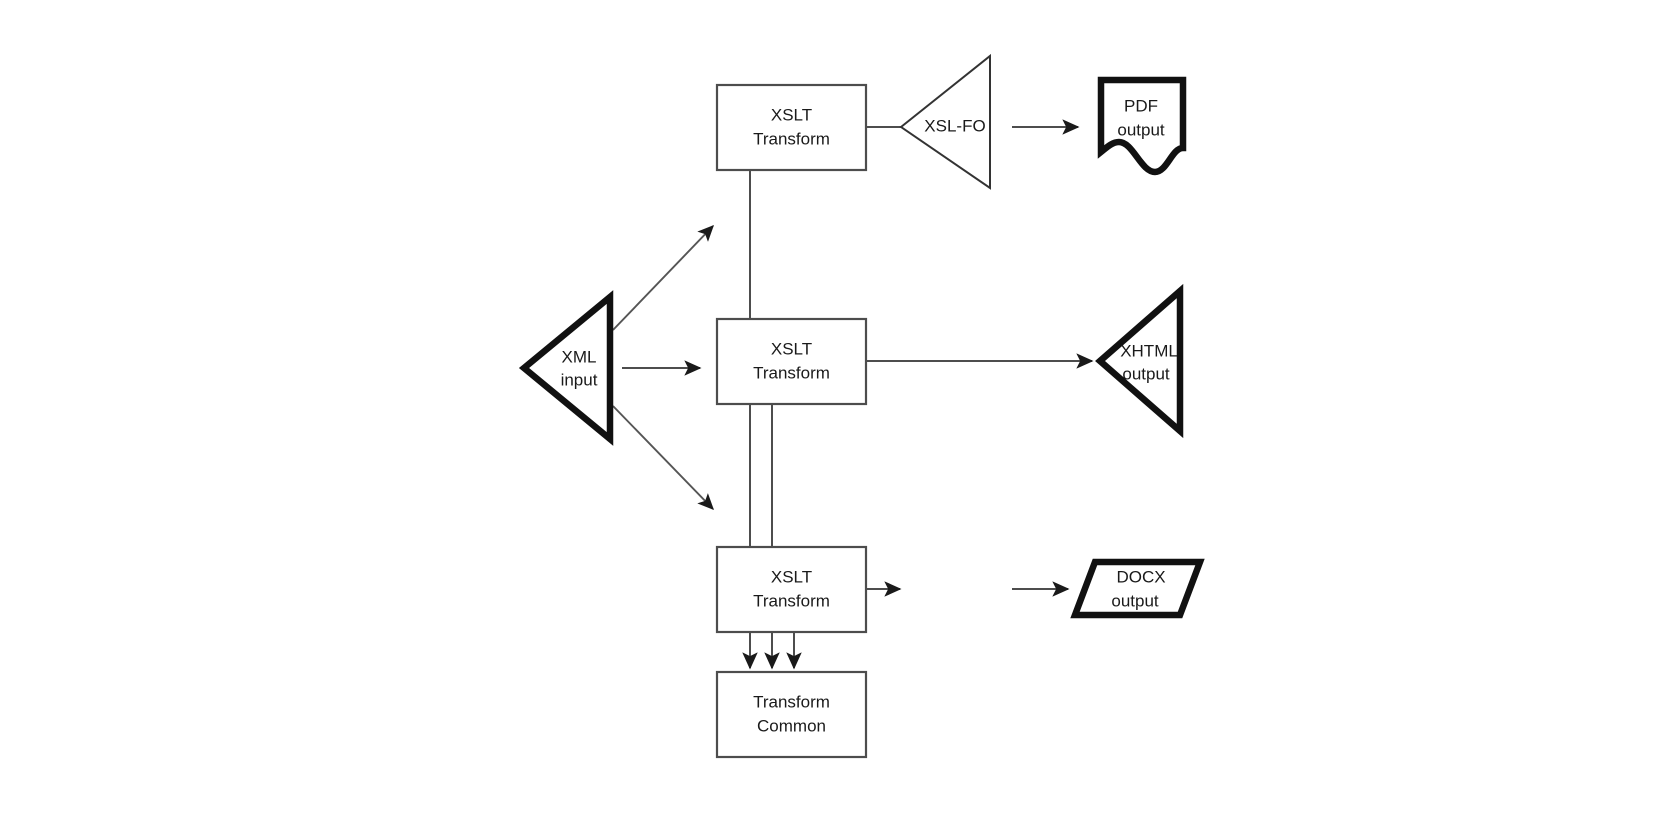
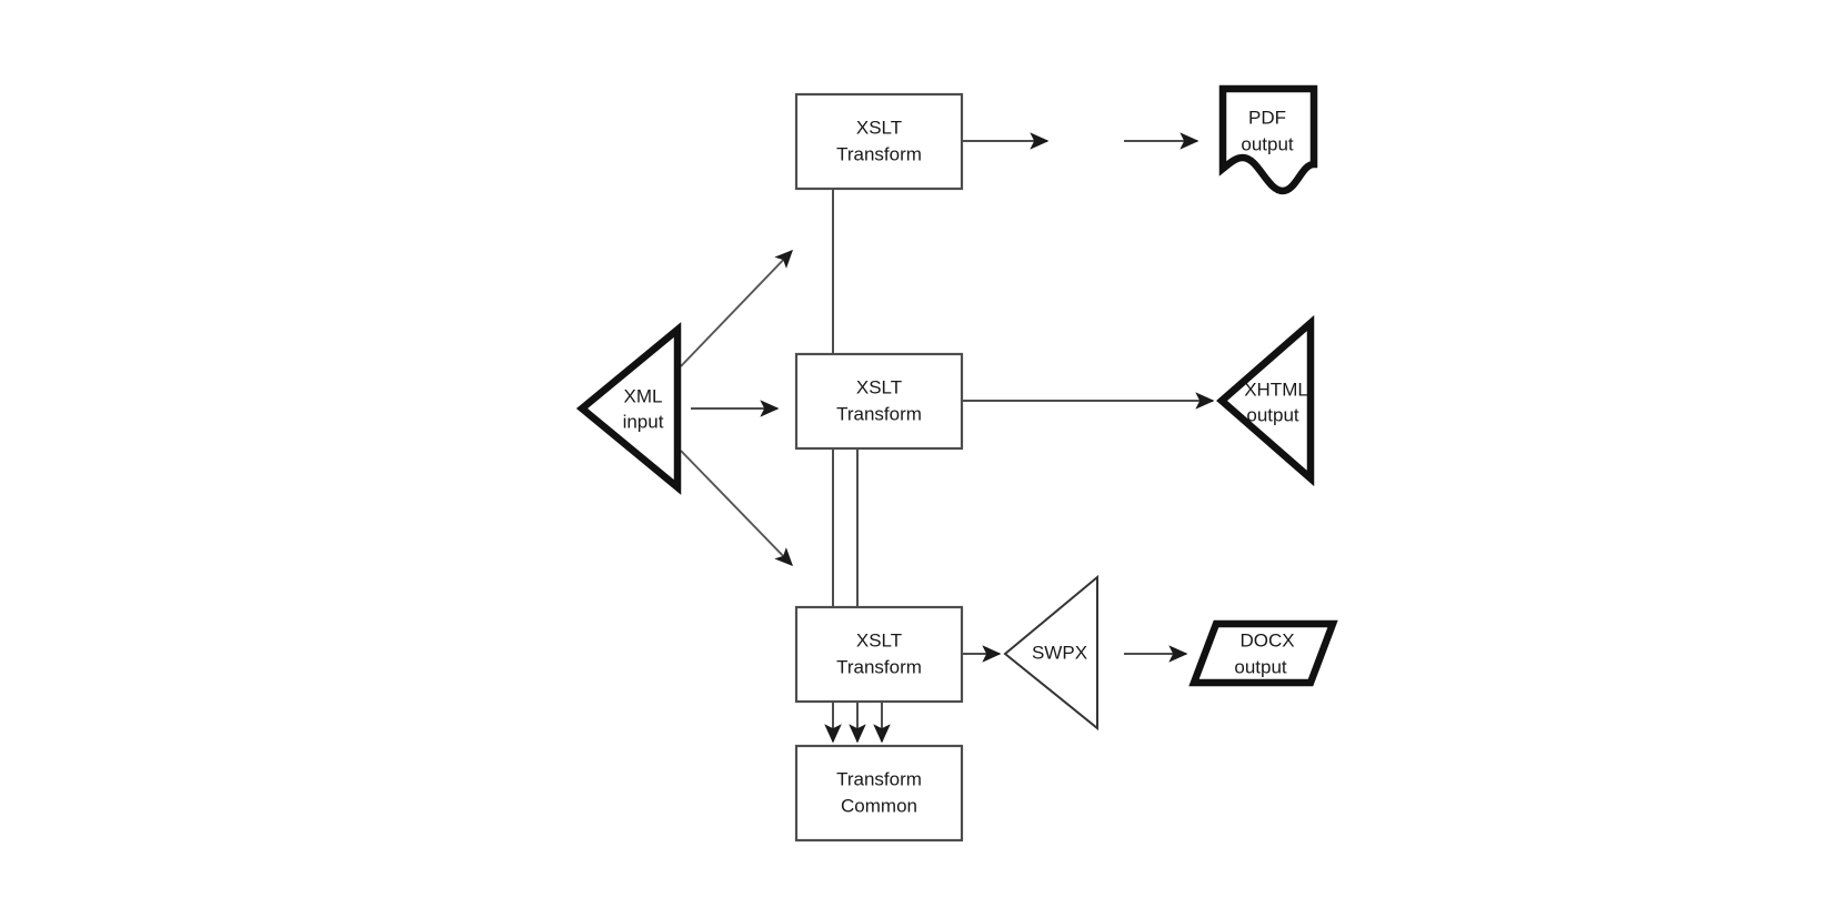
  XML
  input
  XSLT
  Transform
- XSL-FO
  PDF
  output
  XSLT
  Transform
  XHTML
  output
  XSLT
  Transform
+ SWPX
  DOCX
  output
  Transform
  Common
